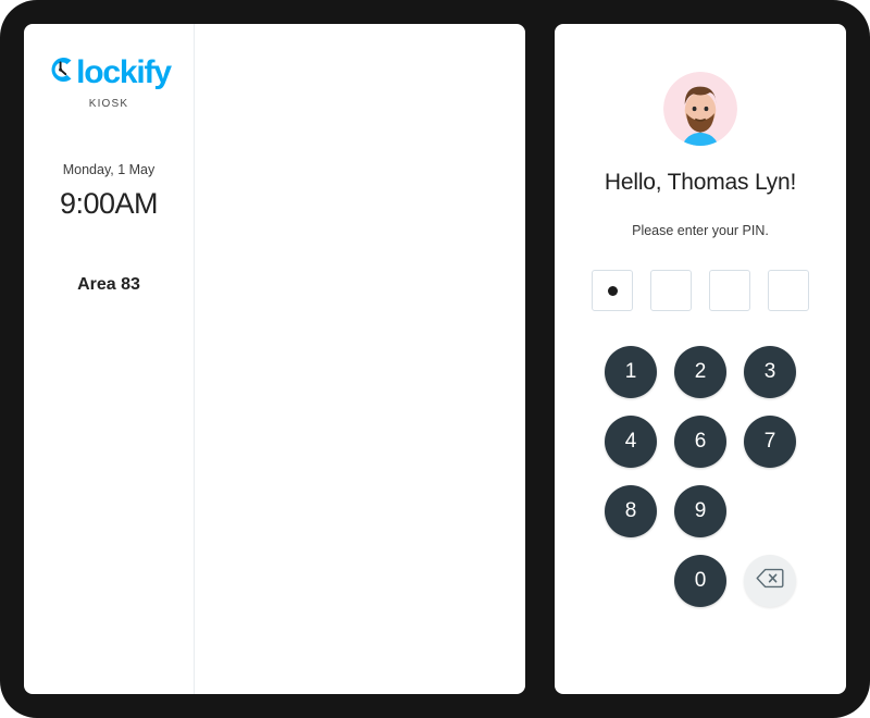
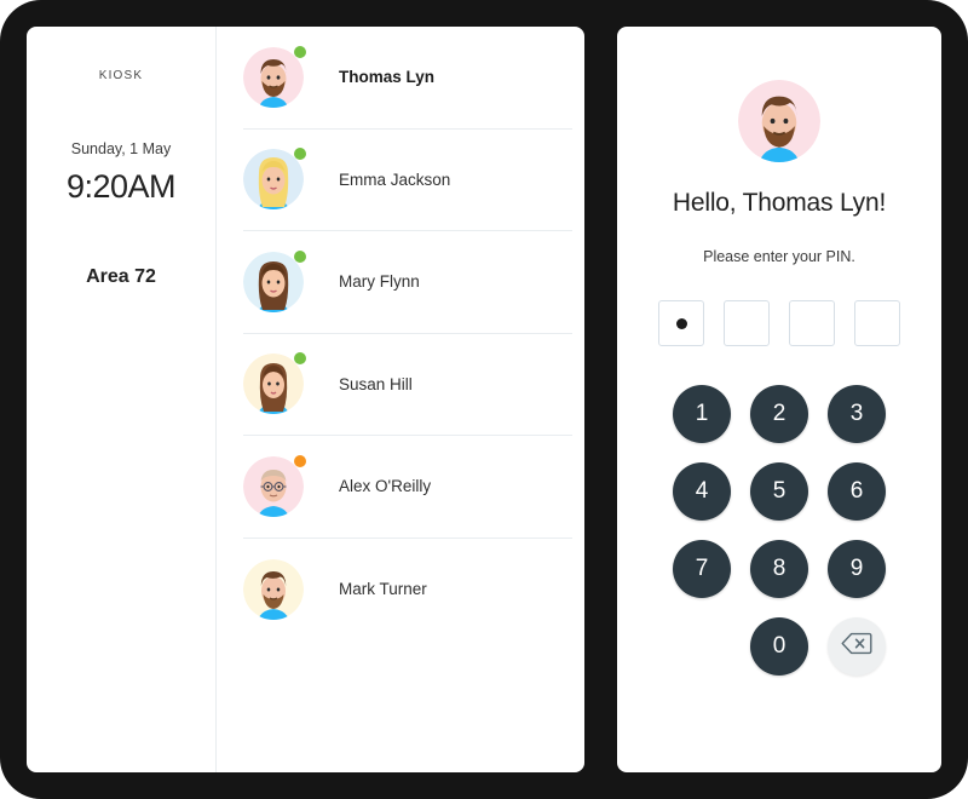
- lockify
  KIOSK
- Monday, 1 May
+ Sunday, 1 May
- 9:00AM
+ 9:20AM
- Area 83
+ Area 72
+ Thomas Lyn
+ Emma Jackson
+ Mary Flynn
+ Susan Hill
+ Alex O'Reilly
+ Mark Turner
  Hello, Thomas Lyn!
  Please enter your PIN.
  1
  2
  3
  4
+ 5
  6
  7
  8
  9
  0
